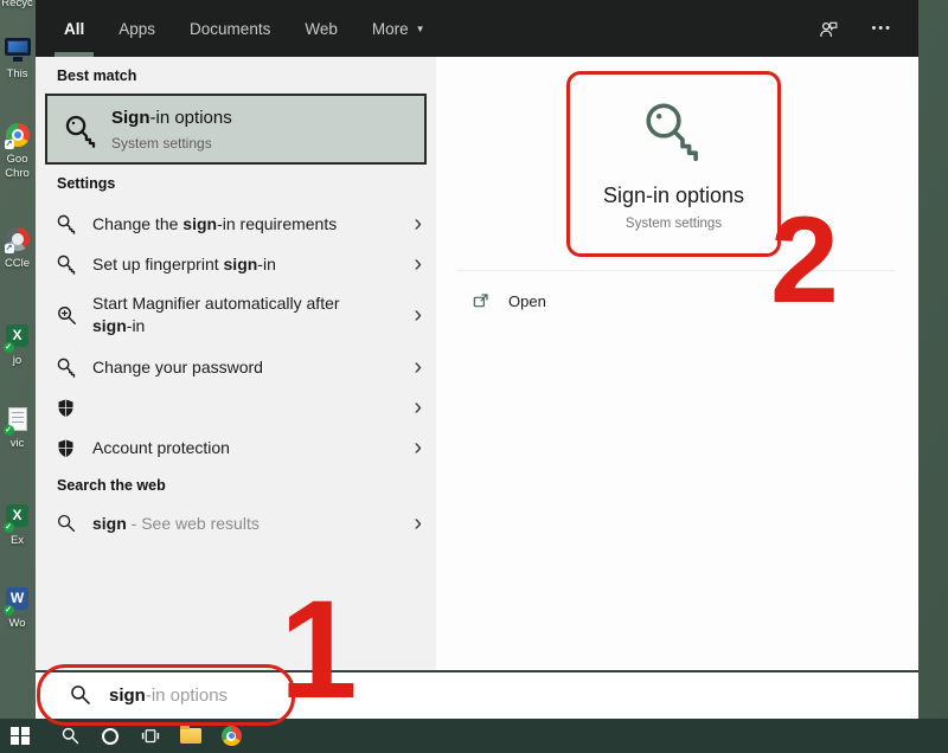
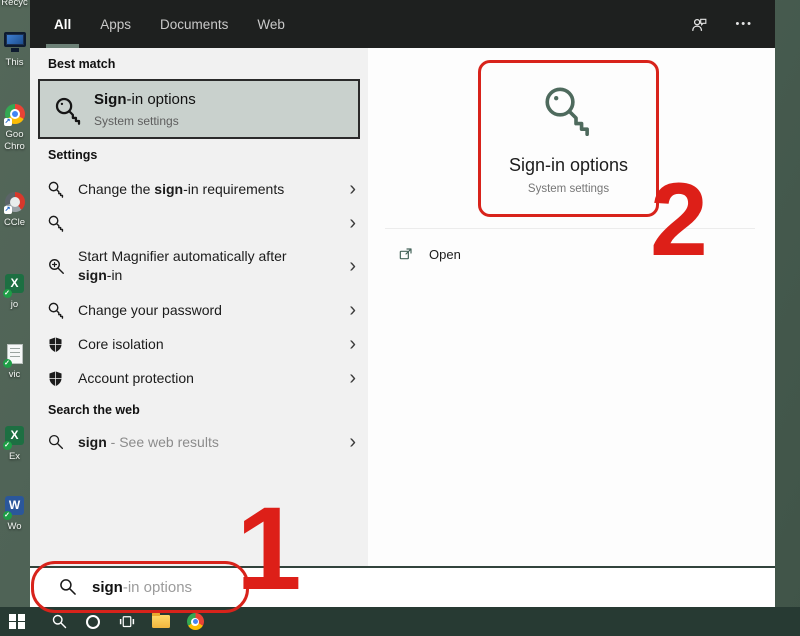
  Recyc
  This
  Goo
  Chro
  CCle
  X
  jo
  vic
  X
  Ex
  W
  Wo
  All
  Apps
  Documents
  Web
- More
- ▼
  •••
  Best match
  Sign-in options
  System settings
  Settings
  Change the sign-in requirements
  ›
- Set up fingerprint sign-in
  ›
  Start Magnifier automatically after sign-in
  ›
  Change your password
  ›
+ Core isolation
  ›
  Account protection
  ›
  Search the web
  sign - See web results
  ›
  Sign-in options
  System settings
  Open
  sign-in options
  1
  2
